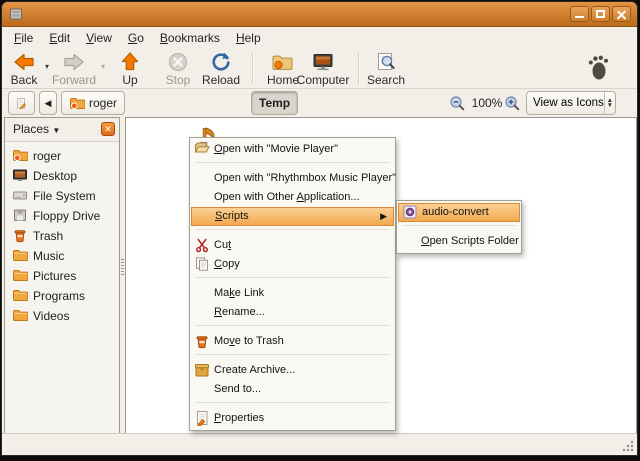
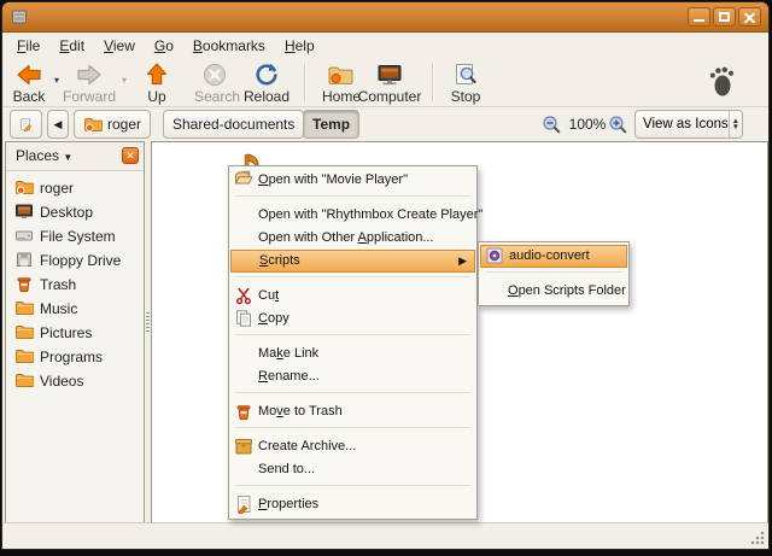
  File Edit View Go Bookmarks Help
  Back
  ▾
  Forward
  ▾
  Up
- Stop
+ Search
  Reload
  Home
  Computer
- Search
+ Stop
  ◀
  roger
+ Shared-documents
  Temp
  100%
  View as Icons
  Places ▼
  ✕
  roger
  Desktop
  File System
  Floppy Drive
  Trash
  Music
  Pictures
  Programs
  Videos
  Open with "Movie Player"
- Open with "Rhythmbox Music Player"
+ Open with "Rhythmbox Create Player"
  Open with Other Application...
  Scripts
  ▶
  Cut
  Copy
  Make Link
  Rename...
  Move to Trash
  Create Archive...
  Send to...
  Properties
  audio-convert
  Open Scripts Folder
